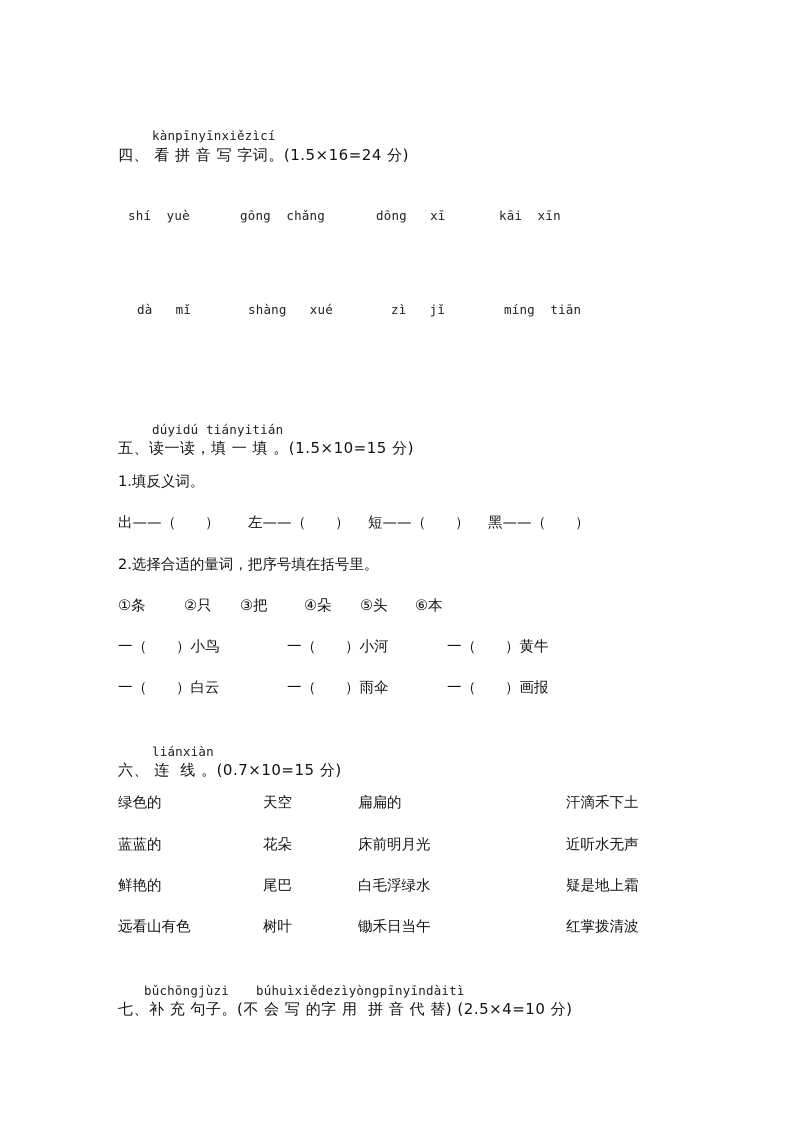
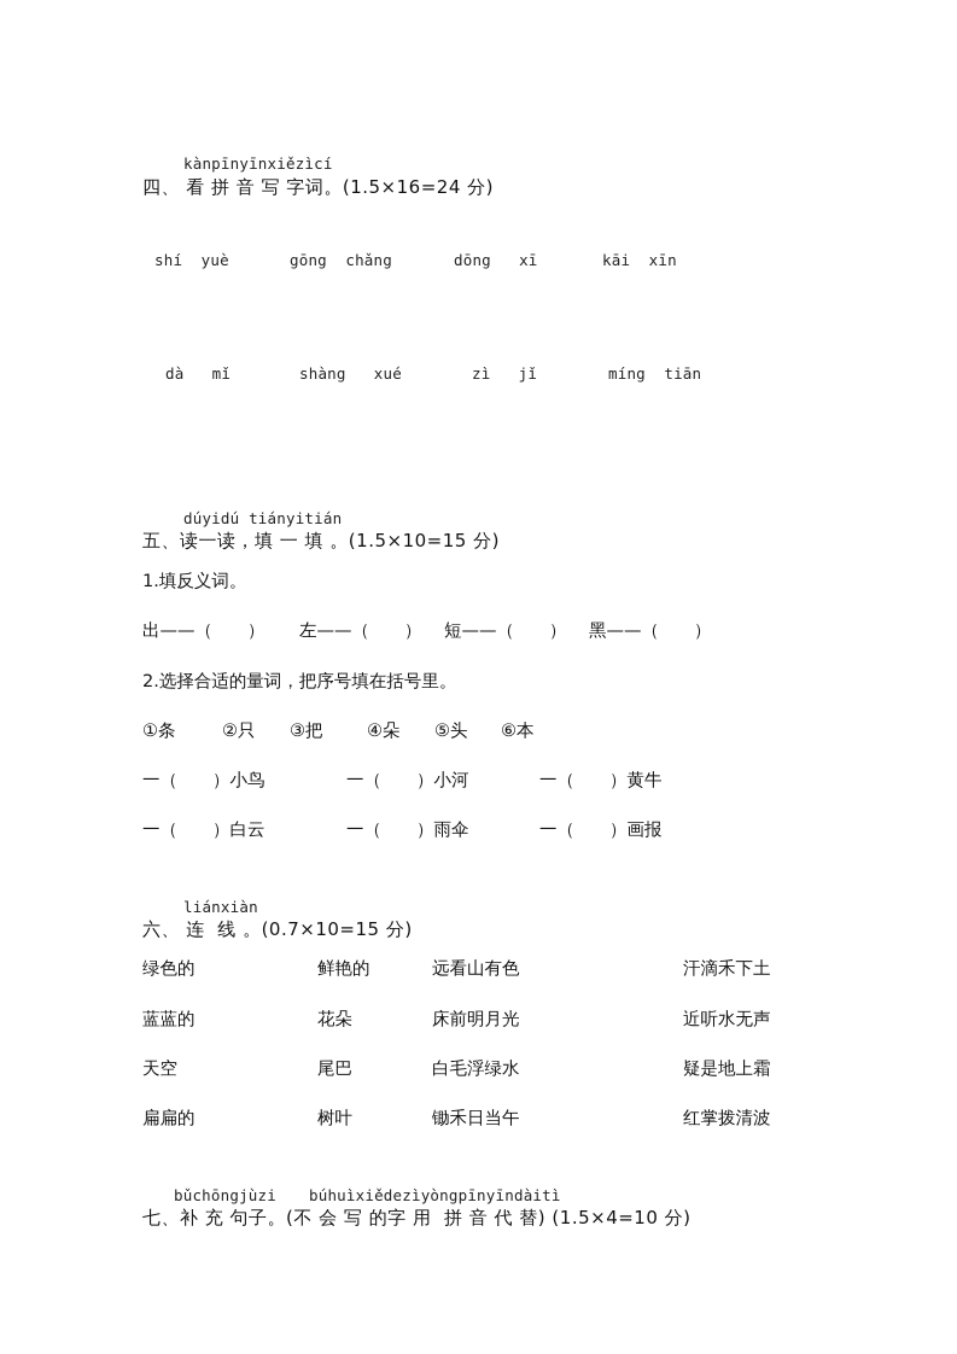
  kànpīnyīnxiězìcí
  四、 看 拼 音 写 字词。(1.5×16=24 分)
  shí yuè
  gōng chǎng
  dōng xī
  kāi xīn
  dà mǐ
  shàng xué
  zì jǐ
  míng tiān
  dúyidú tiányitián
  五、读一读，填 一 填 。(1.5×10=15 分)
  1.填反义词。
  出——（ ）
  左——（ ）
  短——（ ）
  黑——（ ）
  2.选择合适的量词，把序号填在括号里。
  ①条
  ②只
  ③把
  ④朵
  ⑤头
  ⑥本
  一（ ）小鸟
  一（ ）小河
  一（ ）黄牛
  一（ ）白云
  一（ ）雨伞
  一（ ）画报
  liánxiàn
  六、 连 线 。(0.7×10=15 分)
  绿色的
- 天空
+ 鲜艳的
- 扁扁的
+ 远看山有色
  汗滴禾下土
  蓝蓝的
  花朵
  床前明月光
  近听水无声
- 鲜艳的
+ 天空
  尾巴
  白毛浮绿水
  疑是地上霜
- 远看山有色
+ 扁扁的
  树叶
  锄禾日当午
  红掌拨清波
  bǔchōngjùzi
  búhuìxiědezìyòngpīnyīndàitì
- 七、补 充 句子。(不 会 写 的字 用 拼 音 代 替) (2.5×4=10 分)
+ 七、补 充 句子。(不 会 写 的字 用 拼 音 代 替) (1.5×4=10 分)
